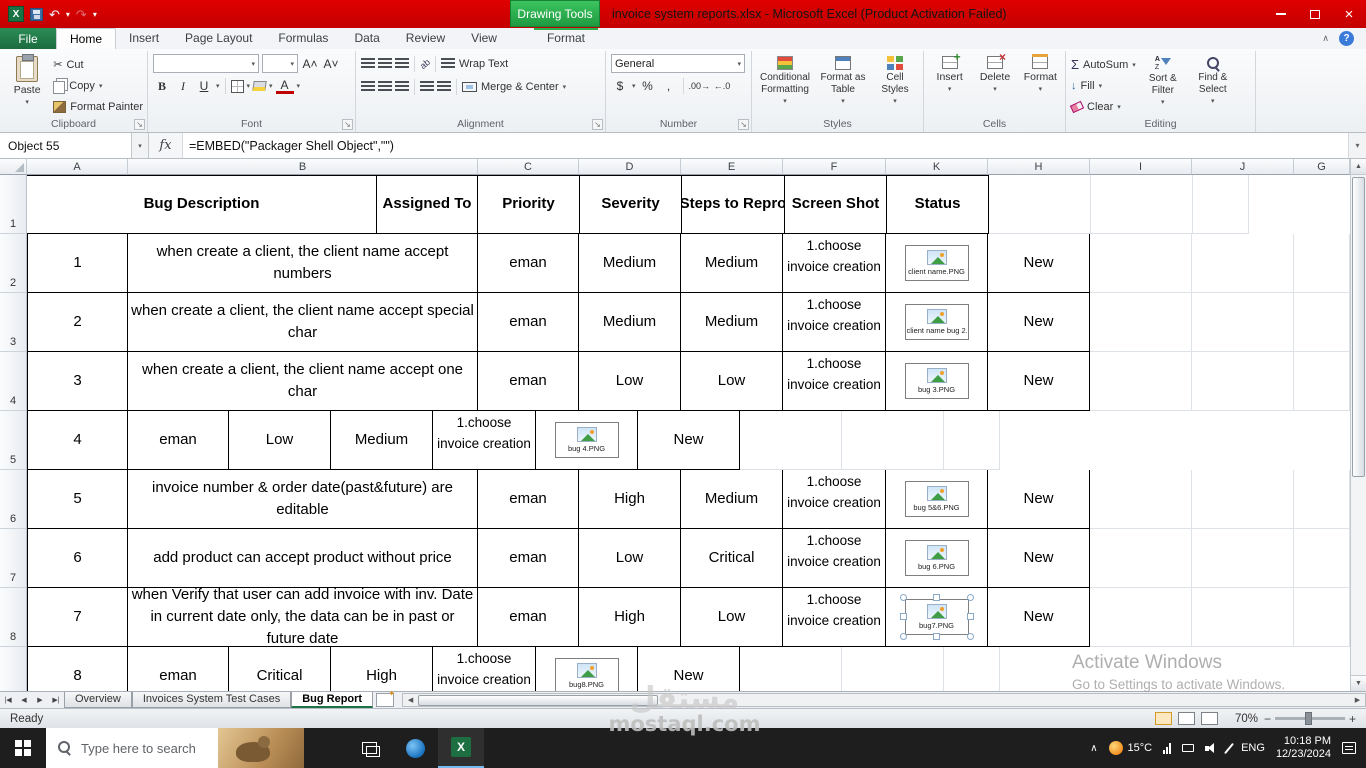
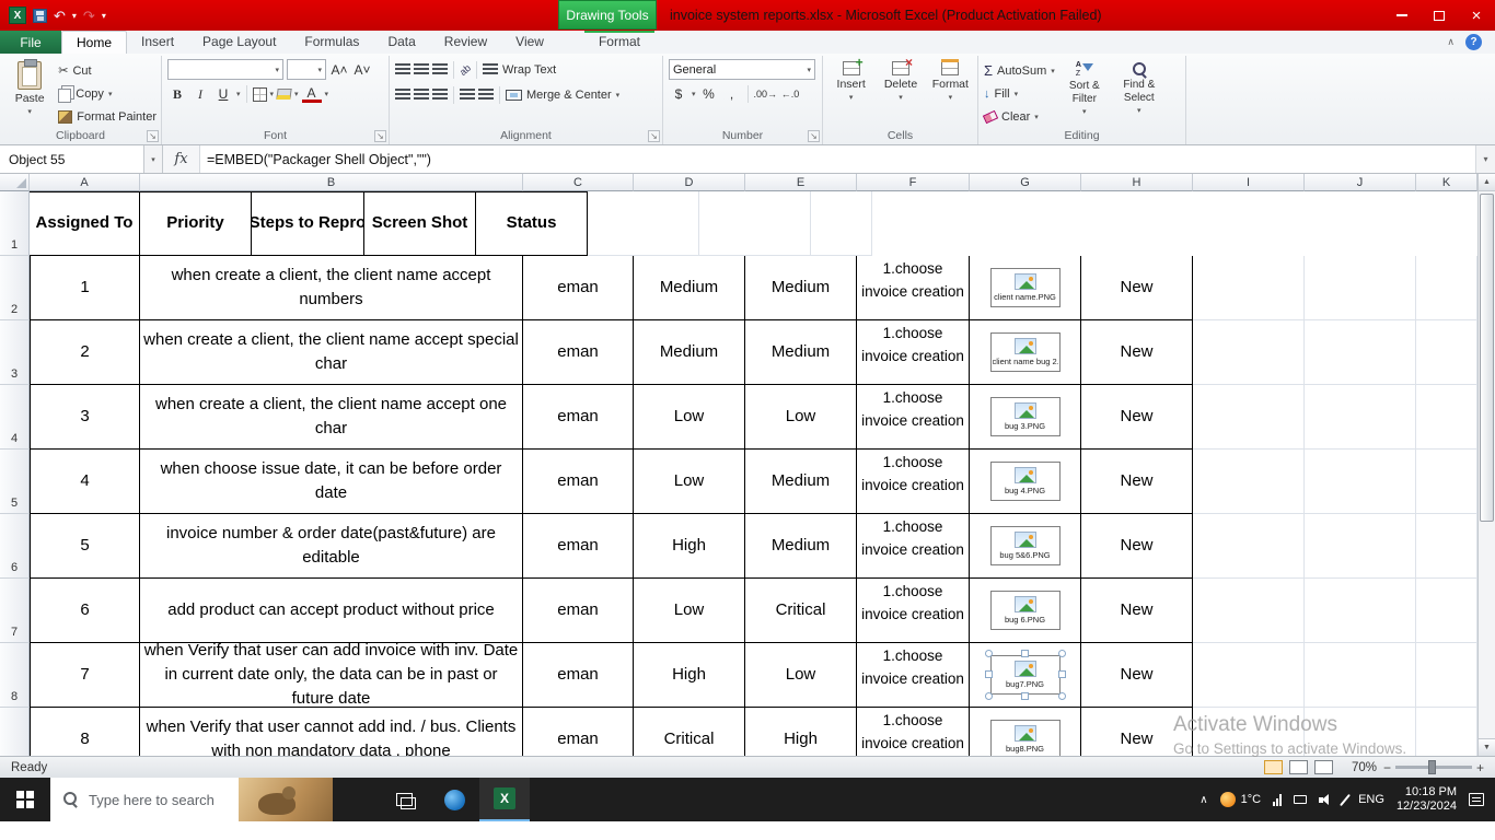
  X
  ↶
  ▾
  ↷
  ▾
  Drawing Tools
  invoice system reports.xlsx - Microsoft Excel (Product Activation Failed)
  ×
  File
  Home
  Insert
  Page Layout
  Formulas
  Data
  Review
  View
  Format
  ∧
  ?
  Paste
  ✂
  Cut
  Copy
  Format Painter
  Clipboard
  ↘
  A˄
  A˅
  B
  I
  U
  A
  Font
  ↘
  Wrap Text
  Merge & Center
  Alignment
  ↘
  General
  $
  %
  ,
  .00→
  ←.0
  Number
  ↘
- Conditional Formatting
- Format as Table
- Cell Styles
- Styles
  Insert
  Delete
  Format
  Cells
  Σ
  AutoSum
  ↓
  Fill
  Clear
  Sort & Filter
  Find & Select
  Editing
  Object 55
  fx
  =EMBED("Packager Shell Object","")
  ▾
  A
  B
  C
  D
  E
  F
- K
+ G
  H
  I
  J
- G
+ K
  1
- Bug Description
  Assigned To
  Priority
- Severity
  Steps to Repro
  Screen Shot
  Status
  2
  1
  when create a client, the client name accept numbers
  eman
  Medium
  Medium
  1.choose invoice creation
  client name.PNG
  New
  3
  2
  when create a client, the client name accept special char
  eman
  Medium
  Medium
  1.choose invoice creation
  client name bug 2
  New
  4
  3
  when create a client, the client name accept one char
  eman
  Low
  Low
  1.choose invoice creation
  bug 3.PNG
  New
  5
  4
+ when choose issue date, it can be before order date
  eman
  Low
  Medium
  1.choose invoice creation
  bug 4.PNG
  New
  6
  5
  invoice number & order date(past&future) are editable
  eman
  High
  Medium
  1.choose invoice creation
  bug 5&6.PNG
  New
  7
  6
  add product can accept product without price
  eman
  Low
  Critical
  1.choose invoice creation
  bug 6.PNG
  New
  8
  7
  when Verify that user can add invoice with inv. Date in current date only, the data can be in past or future date
  eman
  High
  Low
  1.choose invoice creation
  bug7.PNG
  New
  8
+ when Verify that user cannot add ind. / bus. Clients with non mandatory data , phone
  eman
  Critical
  High
  1.choose invoice creation
  bug8.PNG
  New
- Overview
- Invoices System Test Cases
- Bug Report
  Ready
  70%
  −
  +
  Type here to search
  X
  ∧
- 15°C
+ 1°C
  ENG
  10:18 PM
  12/23/2024
  Activate Windows
  Go to Settings to activate Windows.
- مستقل
- mostaql.com
